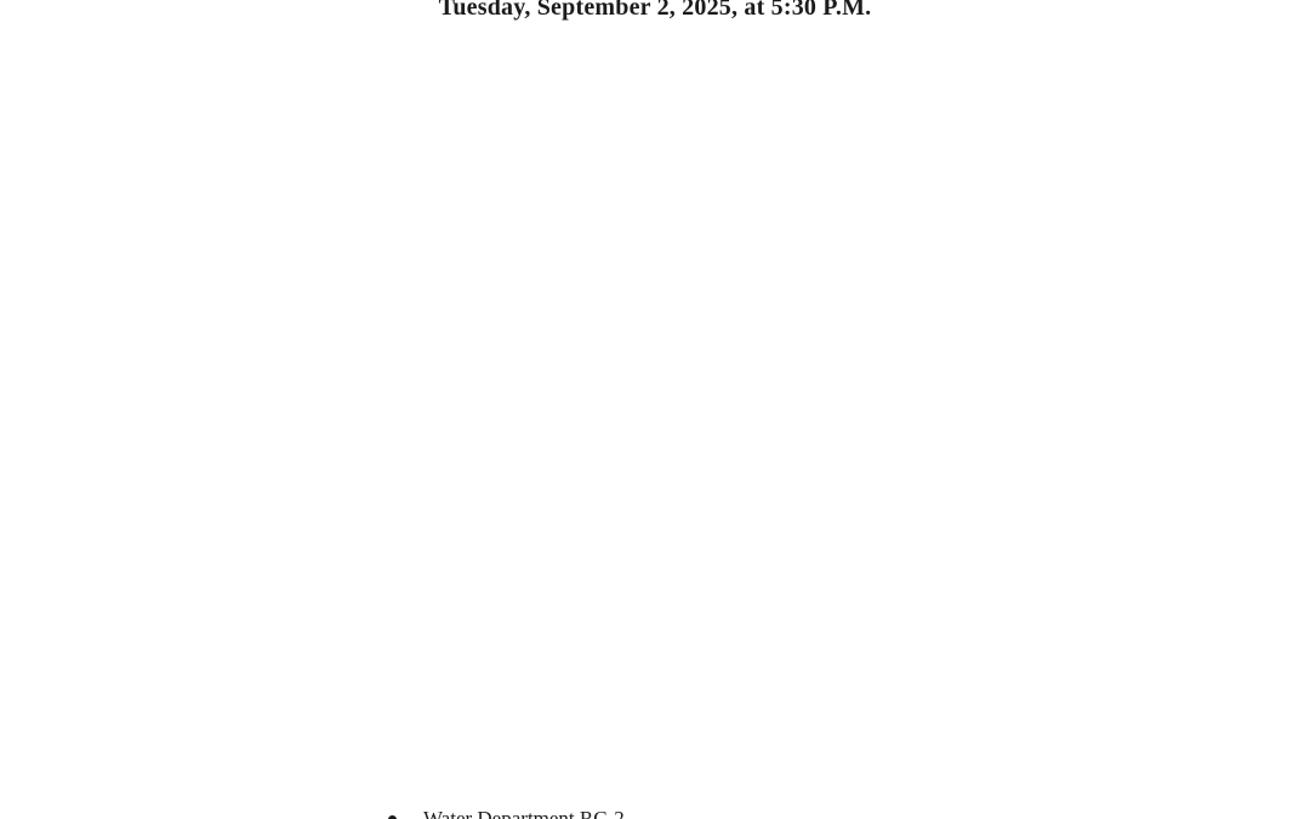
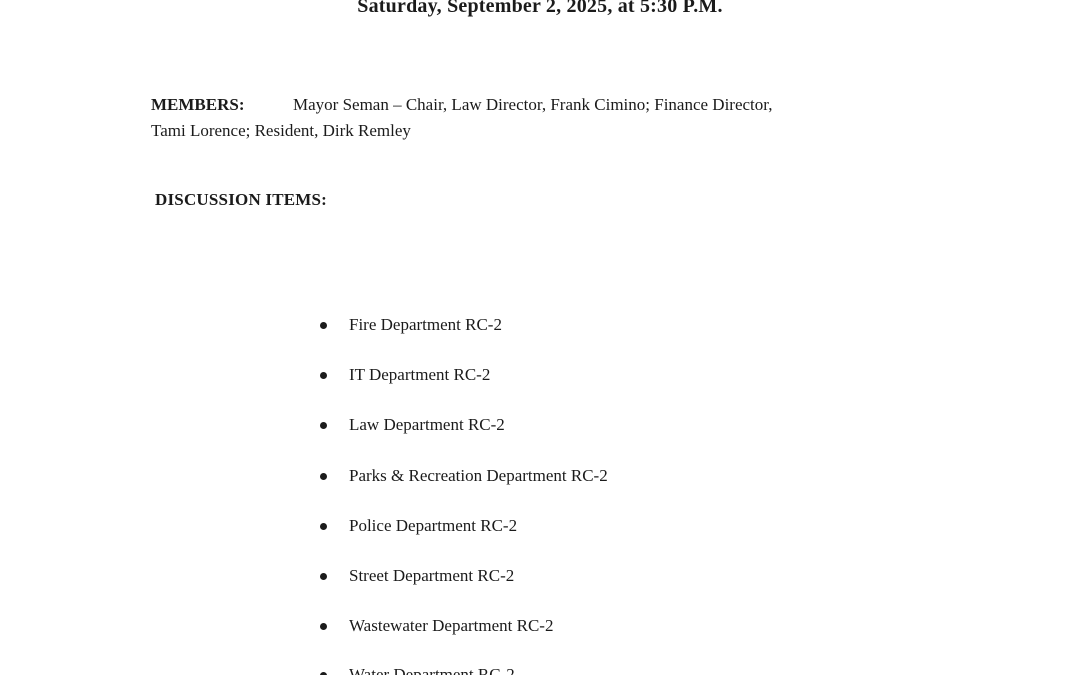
- Tuesday, September 2, 2025, at 5:30 P.M.
+ Saturday, September 2, 2025, at 5:30 P.M.
+ MEMBERS: Mayor Seman – Chair, Law Director, Frank Cimino; Finance Director,
+ Tami Lorence; Resident, Dirk Remley
+ DISCUSSION ITEMS:
+ Fire Department RC-2
+ IT Department RC-2
+ Law Department RC-2
+ Parks & Recreation Department RC-2
+ Police Department RC-2
+ Street Department RC-2
+ Wastewater Department RC-2
